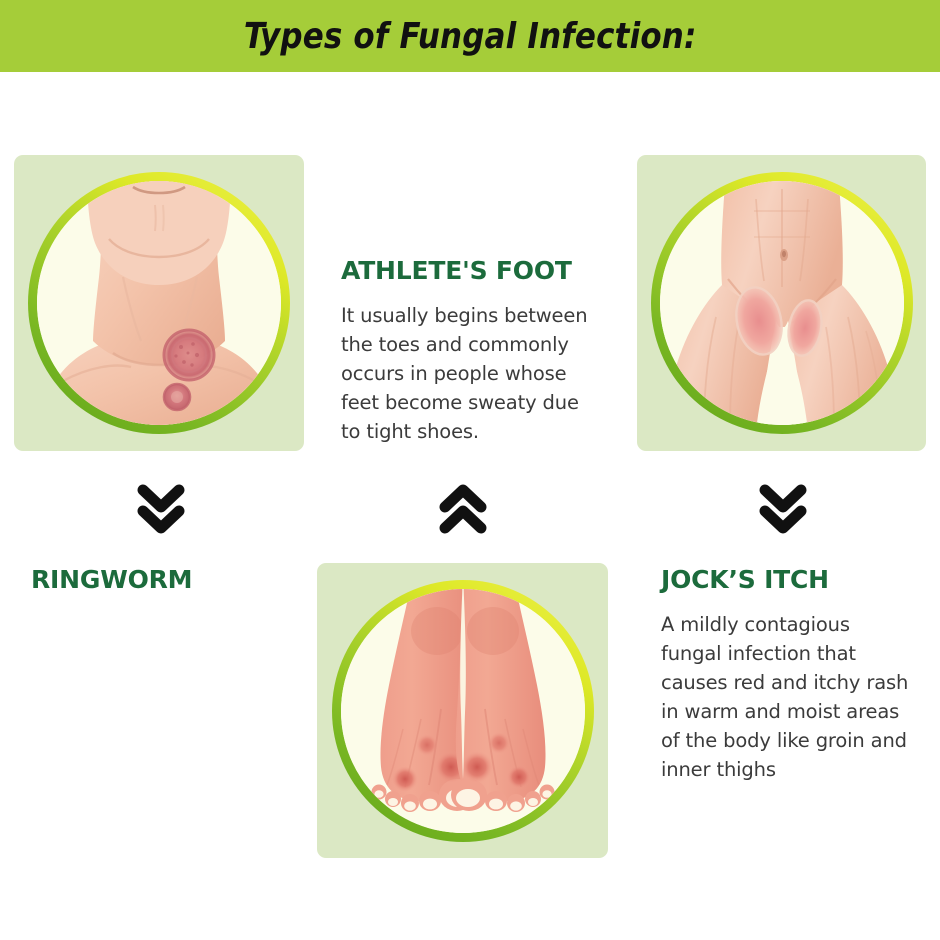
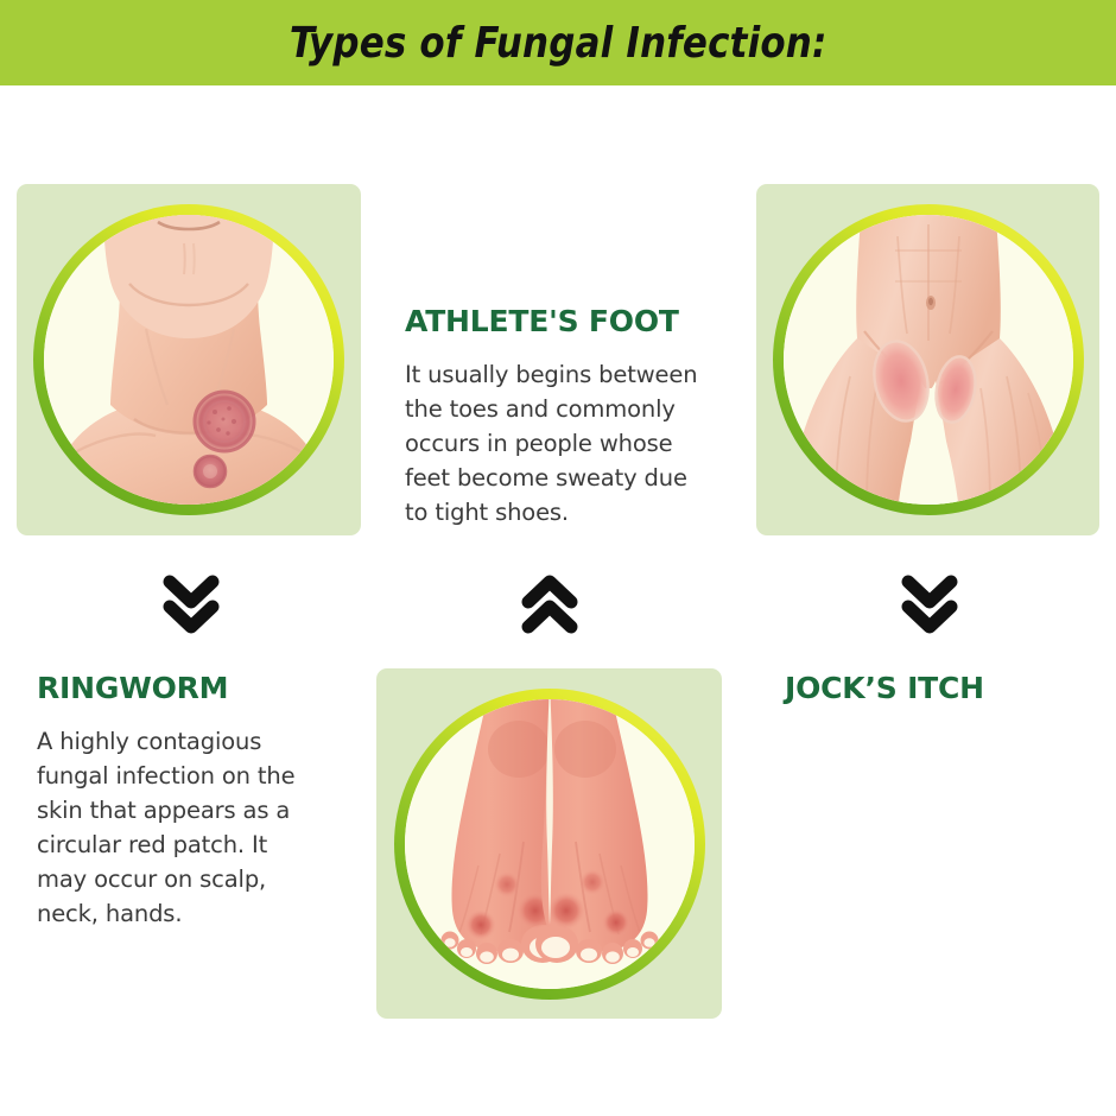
  Types of Fungal Infection:
  ATHLETE'S FOOT
  It usually begins between the toes and commonly occurs in people whose feet become sweaty due to tight shoes.
  RINGWORM
+ A highly contagious fungal infection on the skin that appears as a circular red patch. It may occur on scalp, neck, hands.
  JOCK’S ITCH
- A mildly contagious fungal infection that causes red and itchy rash in warm and moist areas of the body like groin and inner thighs
